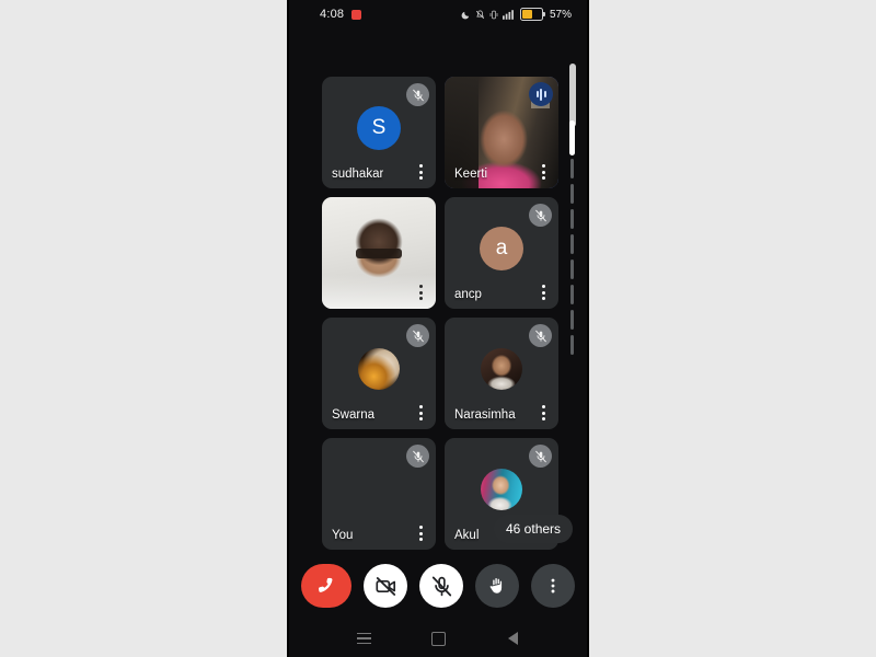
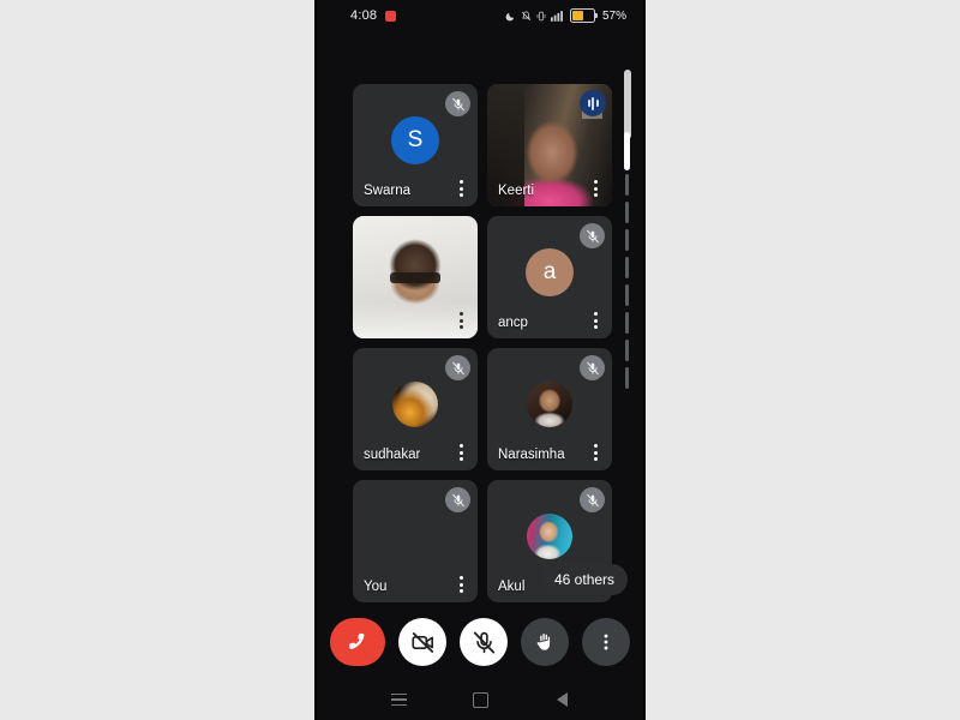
  4:08
  57%
  S
- sudhakar
+ Swarna
  Keerti
  a
  ancp
- Swarna
+ sudhakar
  Narasimha
  You
  Akul
  46 others
